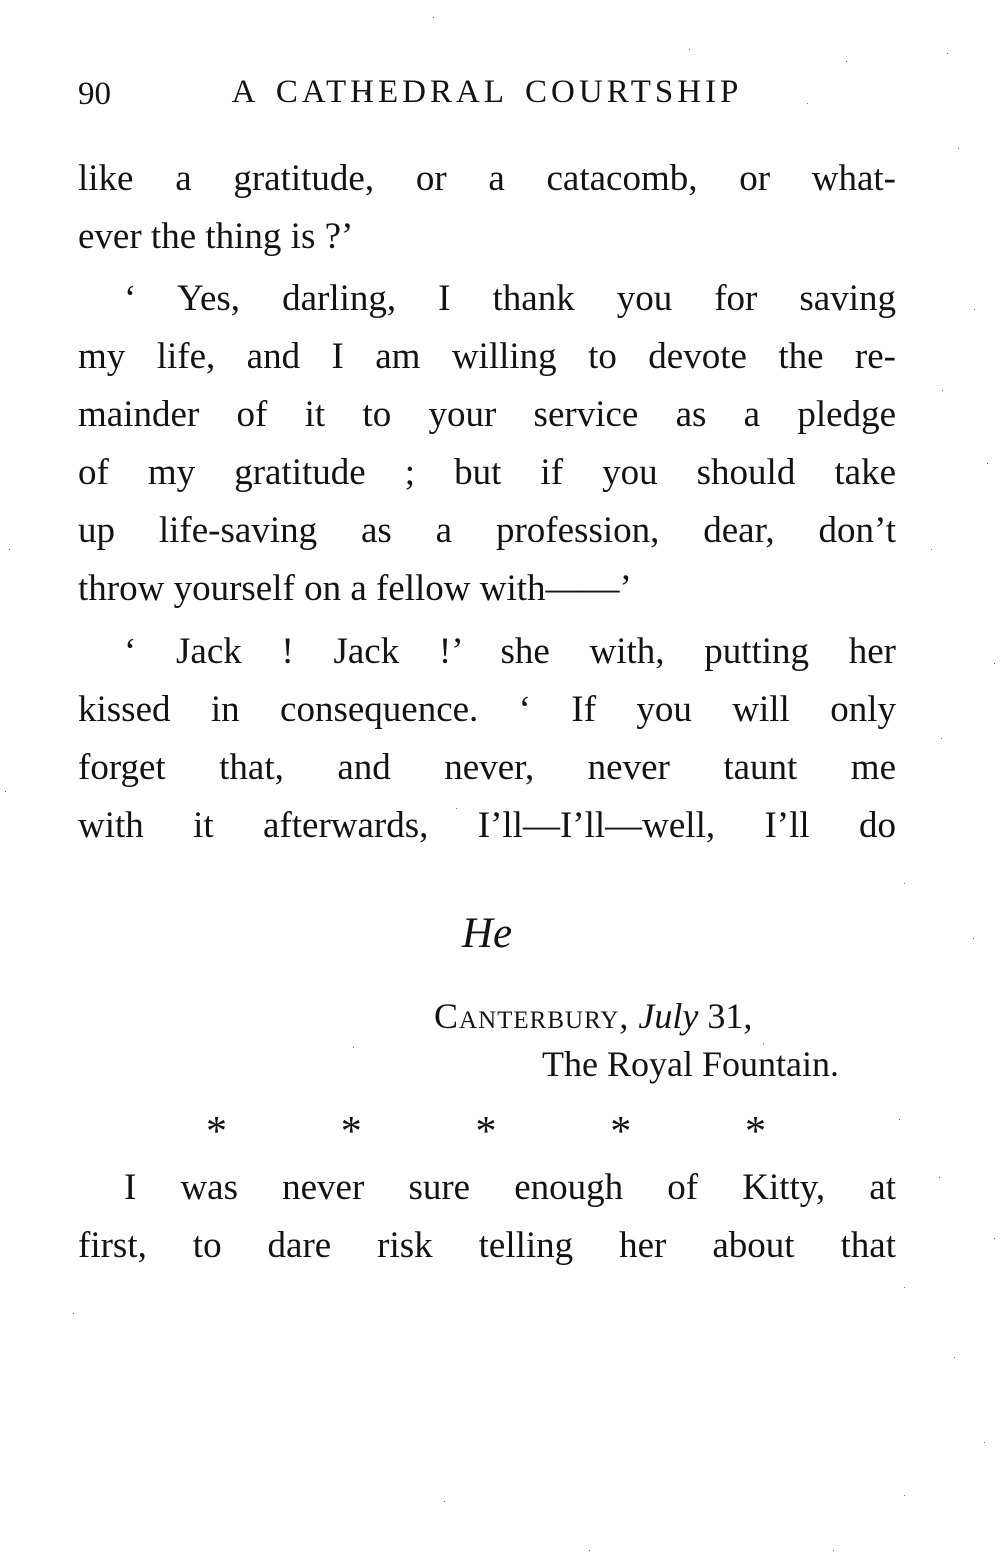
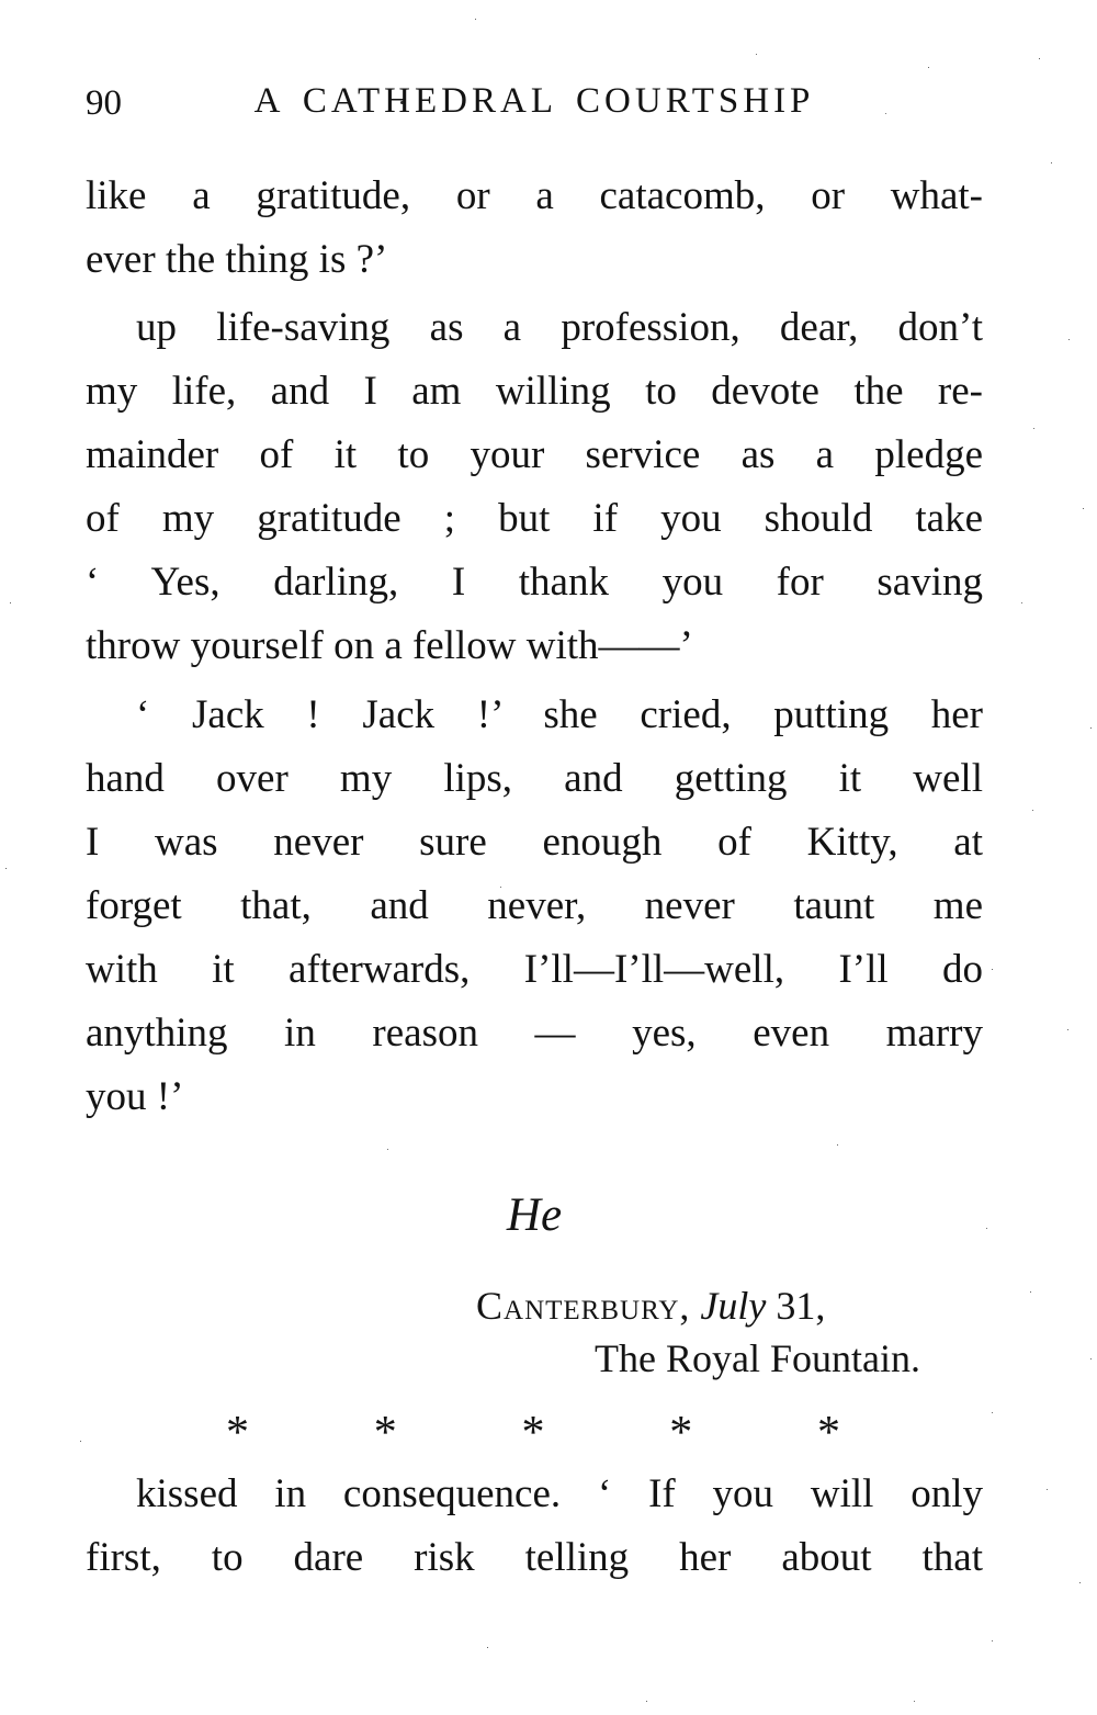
  90
  A CATHEDRAL COURTSHIP
  like a gratitude, or a catacomb, or what-
  ever the thing is ?’
- ‘ Yes, darling, I thank you for saving
+ up life-saving as a profession, dear, don’t
  my life, and I am willing to devote the re-
  mainder of it to your service as a pledge
  of my gratitude ; but if you should take
- up life-saving as a profession, dear, don’t
+ ‘ Yes, darling, I thank you for saving
  throw yourself on a fellow with——’
- ‘ Jack ! Jack !’ she with, putting her
+ ‘ Jack ! Jack !’ she cried, putting her
+ hand over my lips, and getting it well
- kissed in consequence. ‘ If you will only
+ I was never sure enough of Kitty, at
  forget that, and never, never taunt me
  with it afterwards, I’ll—I’ll—well, I’ll do
+ anything in reason — yes, even marry
+ you !’
  He
  Canterbury, July 31,
  The Royal Fountain.
  *
  *
  *
  *
  *
- I was never sure enough of Kitty, at
+ kissed in consequence. ‘ If you will only
  first, to dare risk telling her about that
